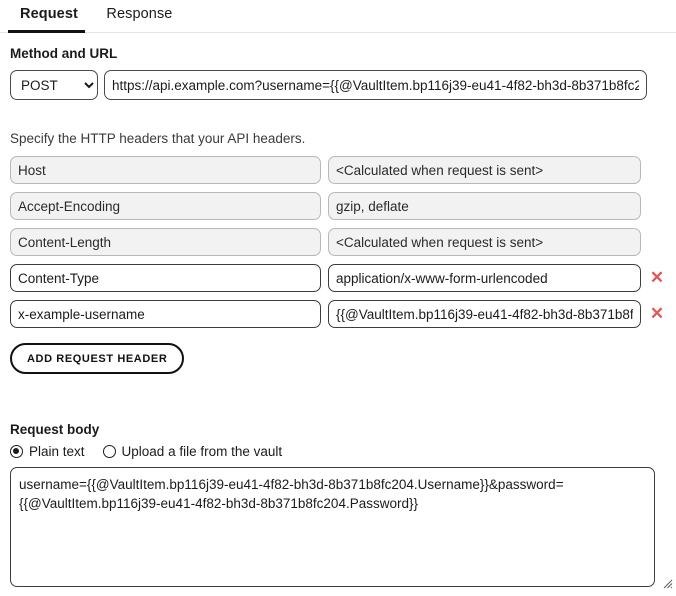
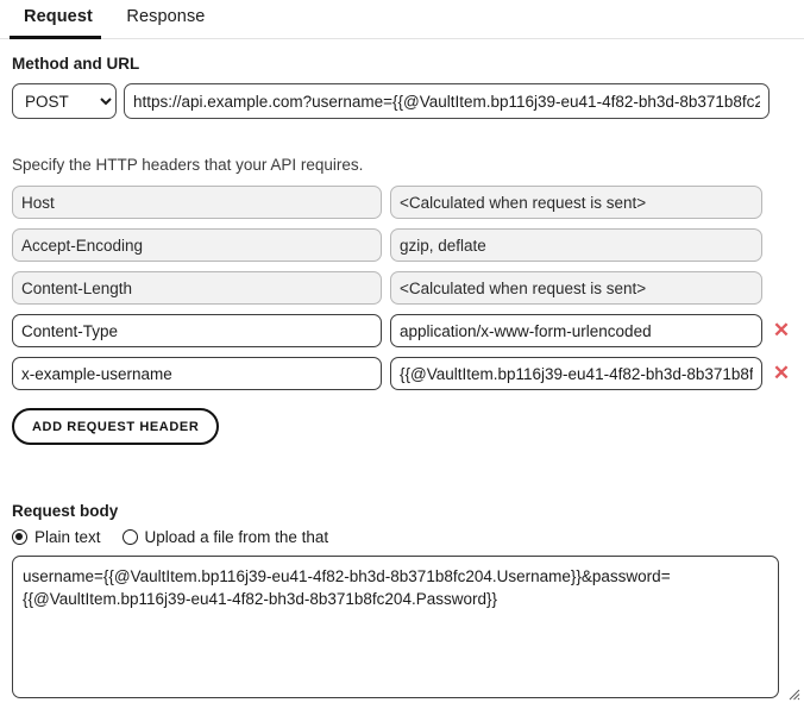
  Request Response
  Method and URL
  POST
  https://api.example.com?username={{@VaultItem.bp116j39-eu41-4f82-bh3d-8b371b8fc2
- Specify the HTTP headers that your API headers.
+ Specify the HTTP headers that your API requires.
  Host
  <Calculated when request is sent>
  Accept-Encoding
  gzip, deflate
  Content-Length
  <Calculated when request is sent>
  Content-Type
  application/x-www-form-urlencoded
  ✕
  x-example-username
  {{@VaultItem.bp116j39-eu41-4f82-bh3d-8b371b8f
  ✕
  ADD REQUEST HEADER
  Request body
  Plain text
- Upload a file from the vault
+ Upload a file from the that
